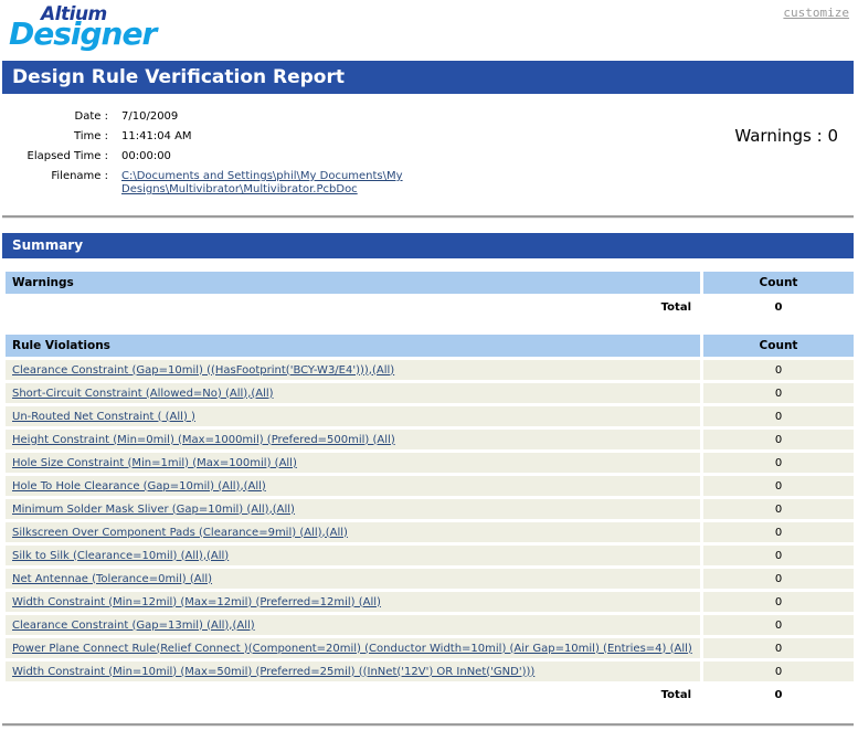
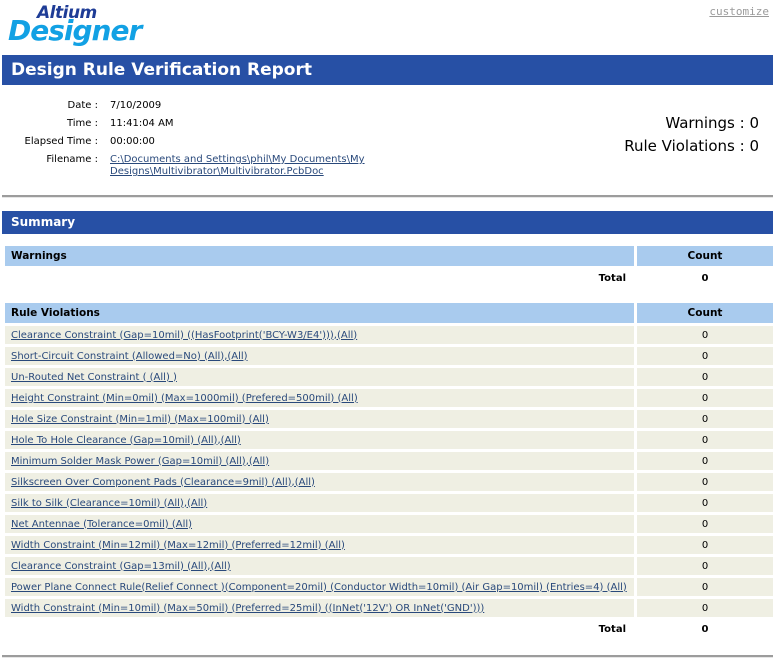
  Altium
  Designer
  customize
  Design Rule Verification Report
  Date :
  7/10/2009
  Time :
  11:41:04 AM
  Elapsed Time :
  00:00:00
  Filename :
  C:\Documents and Settings\phil\My Documents\My Designs\Multivibrator\Multivibrator.PcbDoc
  Warnings : 0
+ Rule Violations : 0
  Summary
  Warnings
  Count
  Total
  0
  Rule Violations
  Count
  Clearance Constraint (Gap=10mil) ((HasFootprint('BCY-W3/E4'))),(All)
  0
  Short-Circuit Constraint (Allowed=No) (All),(All)
  0
  Un-Routed Net Constraint ( (All) )
  0
  Height Constraint (Min=0mil) (Max=1000mil) (Prefered=500mil) (All)
  0
  Hole Size Constraint (Min=1mil) (Max=100mil) (All)
  0
  Hole To Hole Clearance (Gap=10mil) (All),(All)
  0
- Minimum Solder Mask Sliver (Gap=10mil) (All),(All)
+ Minimum Solder Mask Power (Gap=10mil) (All),(All)
  0
  Silkscreen Over Component Pads (Clearance=9mil) (All),(All)
  0
  Silk to Silk (Clearance=10mil) (All),(All)
  0
  Net Antennae (Tolerance=0mil) (All)
  0
  Width Constraint (Min=12mil) (Max=12mil) (Preferred=12mil) (All)
  0
  Clearance Constraint (Gap=13mil) (All),(All)
  0
  Power Plane Connect Rule(Relief Connect )(Component=20mil) (Conductor Width=10mil) (Air Gap=10mil) (Entries=4) (All)
  0
  Width Constraint (Min=10mil) (Max=50mil) (Preferred=25mil) ((InNet('12V') OR InNet('GND')))
  0
  Total
  0
